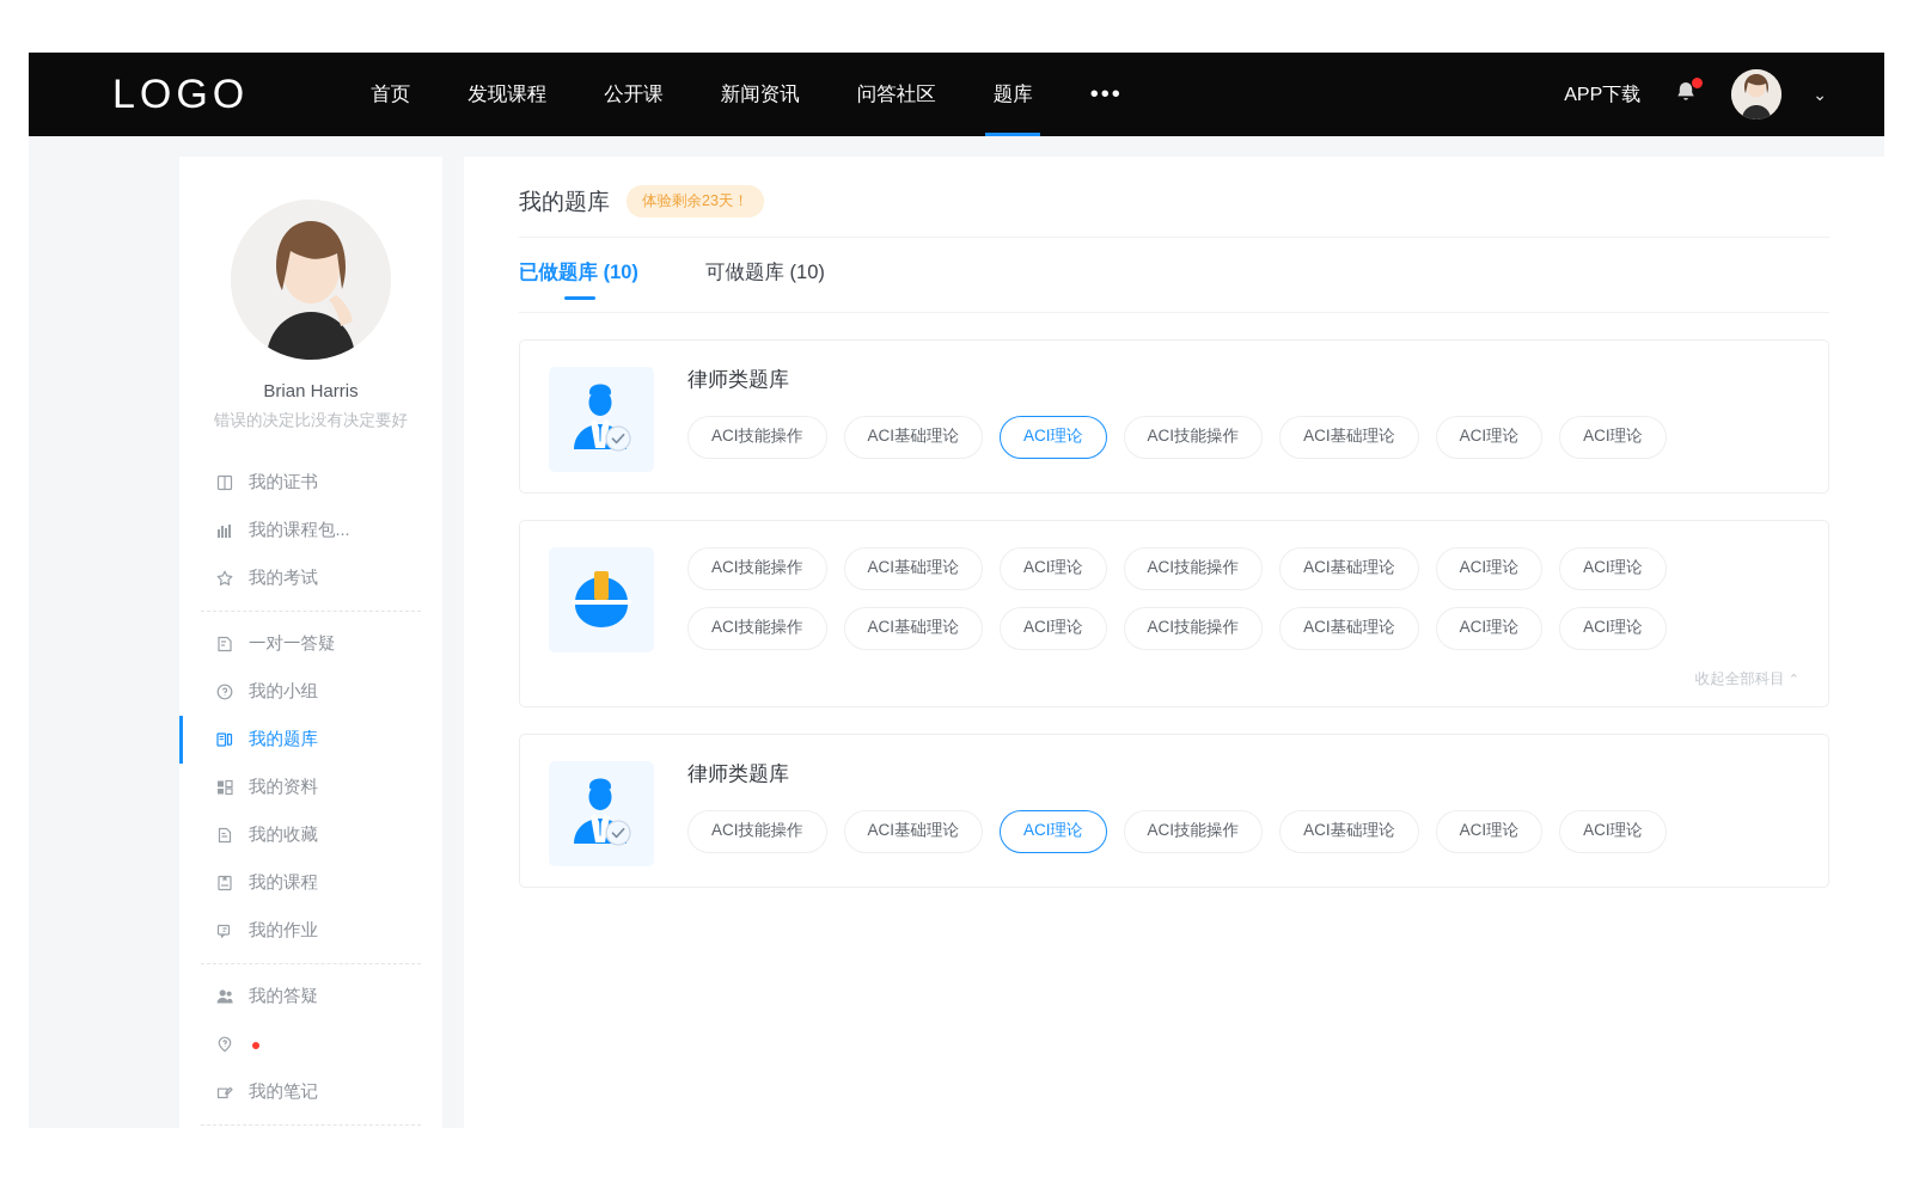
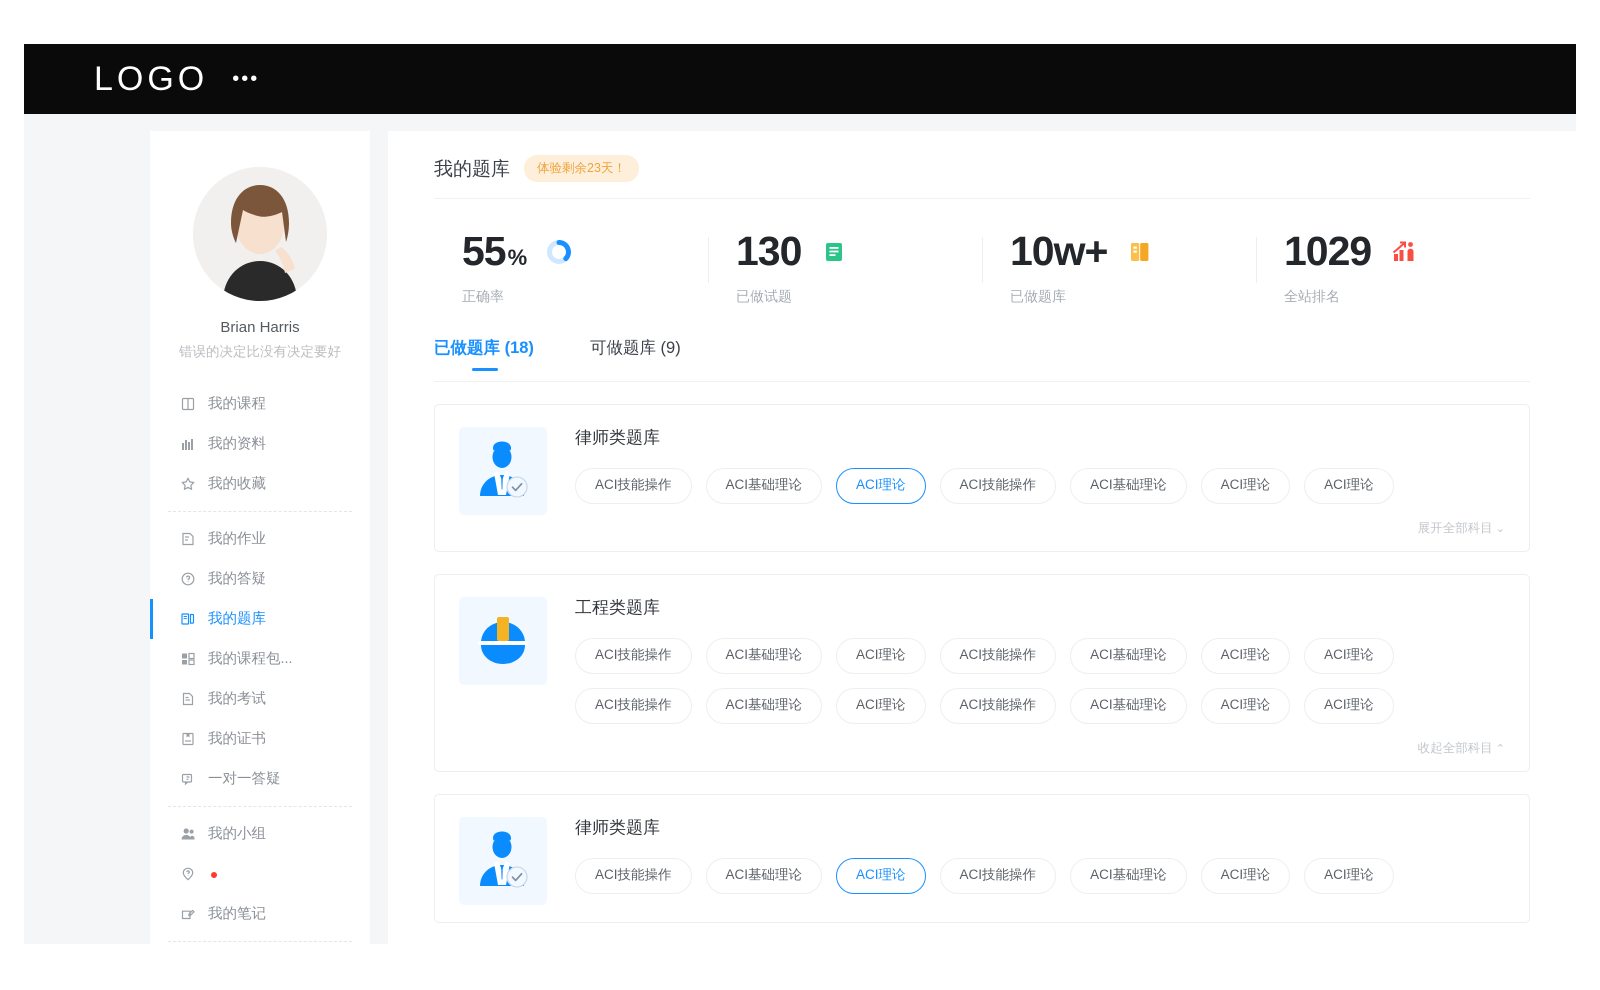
  LOGO
- 首页
- 发现课程
- 公开课
- 新闻资讯
- 问答社区
- 题库
  •••
- APP下载
- ⌄
  Brian Harris
  错误的决定比没有决定要好
- 我的证书
+ 我的课程
- 我的课程包...
+ 我的资料
- 我的考试
+ 我的收藏
- 一对一答疑
+ 我的作业
- 我的小组
+ 我的答疑
  我的题库
- 我的资料
+ 我的课程包...
- 我的收藏
+ 我的考试
- 我的课程
+ 我的证书
- 我的作业
+ 一对一答疑
- 我的答疑
+ 我的小组
  我的笔记
  我的题库
  体验剩余23天！
+ 55
+ %
+ 正确率
+ 130
+ 已做试题
+ 10w+
+ 已做题库
+ 1029
+ 全站排名
- 已做题库 (10)
+ 已做题库 (18)
- 可做题库 (10)
+ 可做题库 (9)
  律师类题库
  ACI技能操作
  ACI基础理论
  ACI理论
  ACI技能操作
  ACI基础理论
  ACI理论
  ACI理论
+ 展开全部科目 ⌄
+ 工程类题库
  ACI技能操作
  ACI基础理论
  ACI理论
  ACI技能操作
  ACI基础理论
  ACI理论
  ACI理论
  ACI技能操作
  ACI基础理论
  ACI理论
  ACI技能操作
  ACI基础理论
  ACI理论
  ACI理论
  收起全部科目 ⌃
  律师类题库
  ACI技能操作
  ACI基础理论
  ACI理论
  ACI技能操作
  ACI基础理论
  ACI理论
  ACI理论
